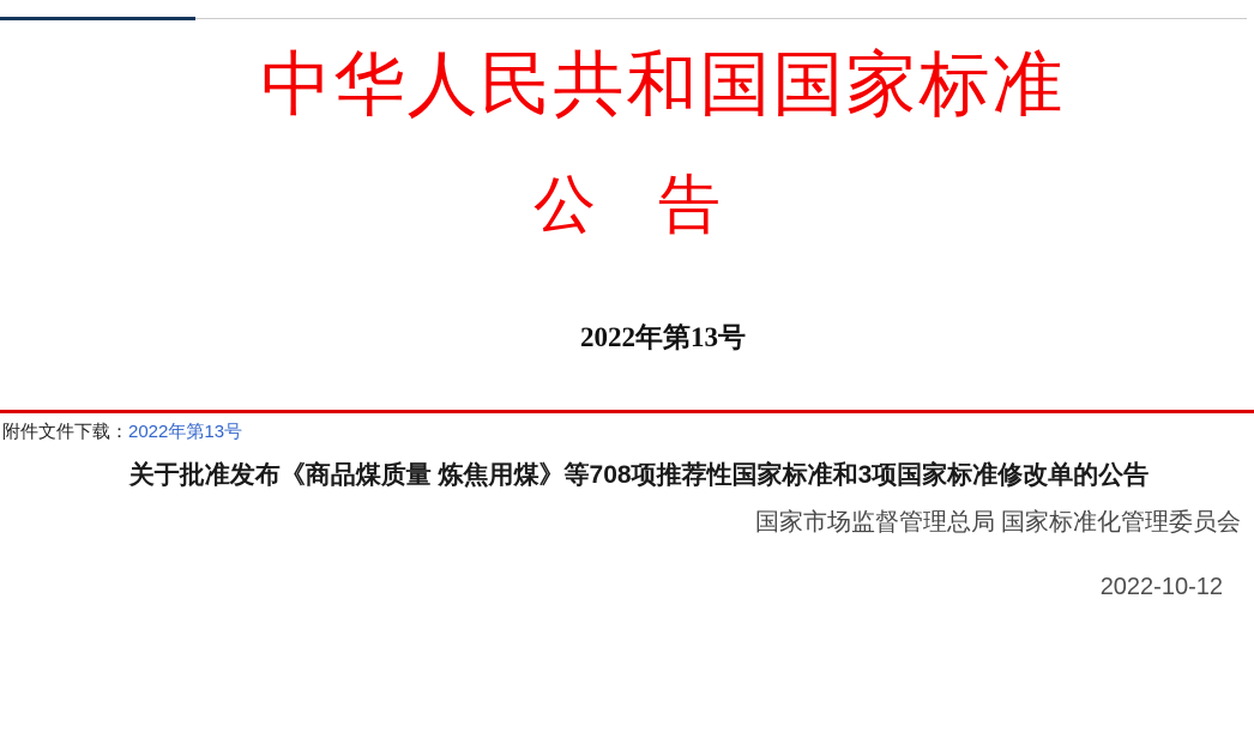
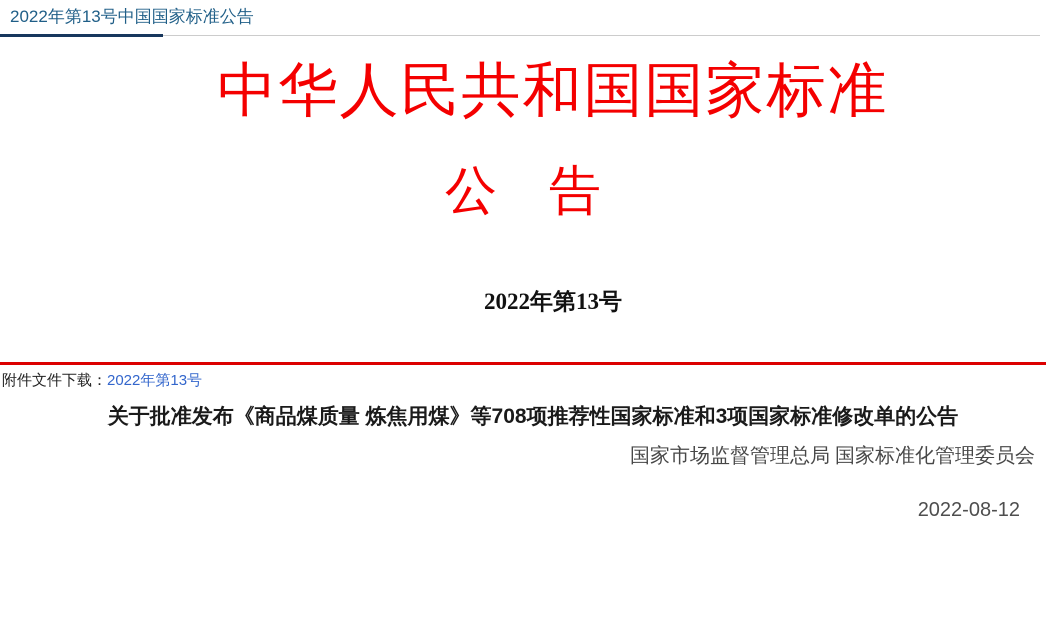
+ 2022年第13号中国国家标准公告
  中华人民共和国国家标准
  公 告
  2022年第13号
  附件文件下载：2022年第13号
  关于批准发布《商品煤质量 炼焦用煤》等708项推荐性国家标准和3项国家标准修改单的公告
  国家市场监督管理总局 国家标准化管理委员会
- 2022-10-12
+ 2022-08-12
